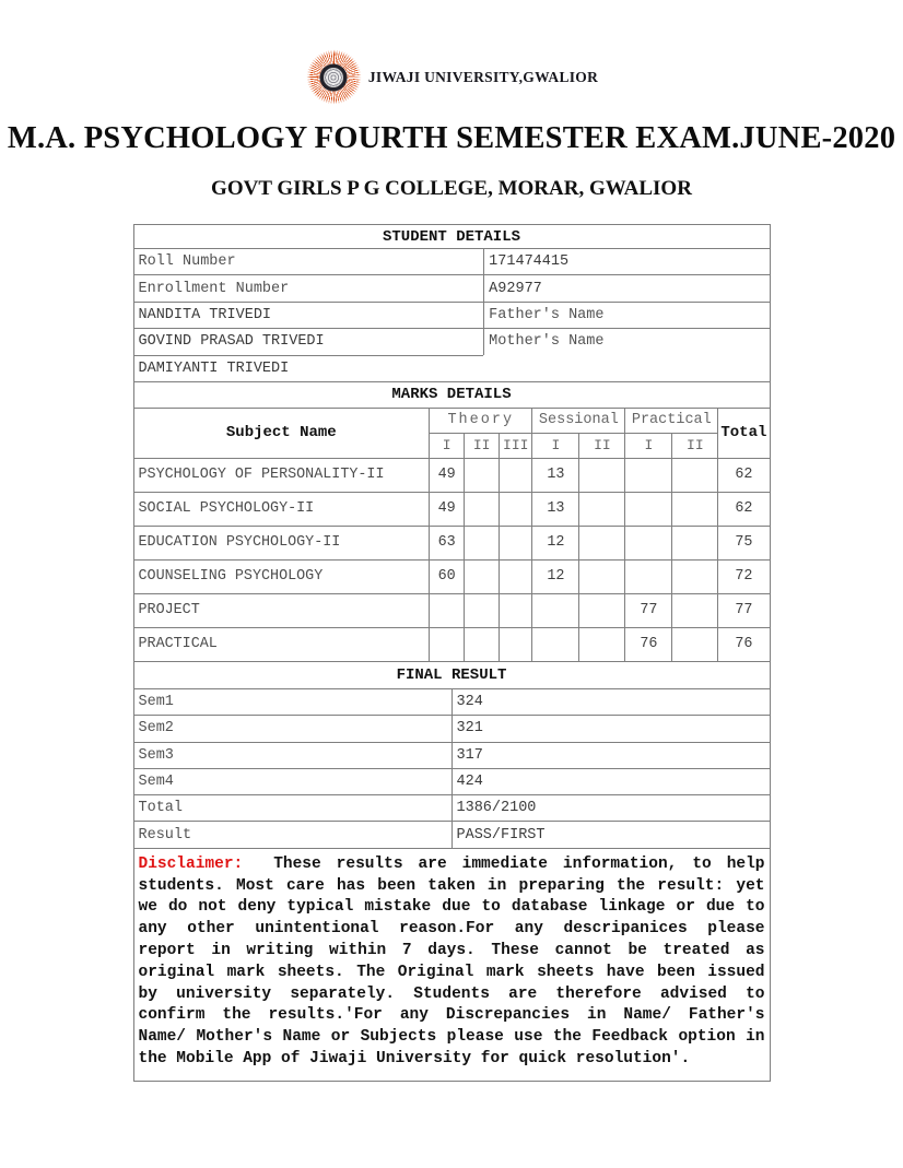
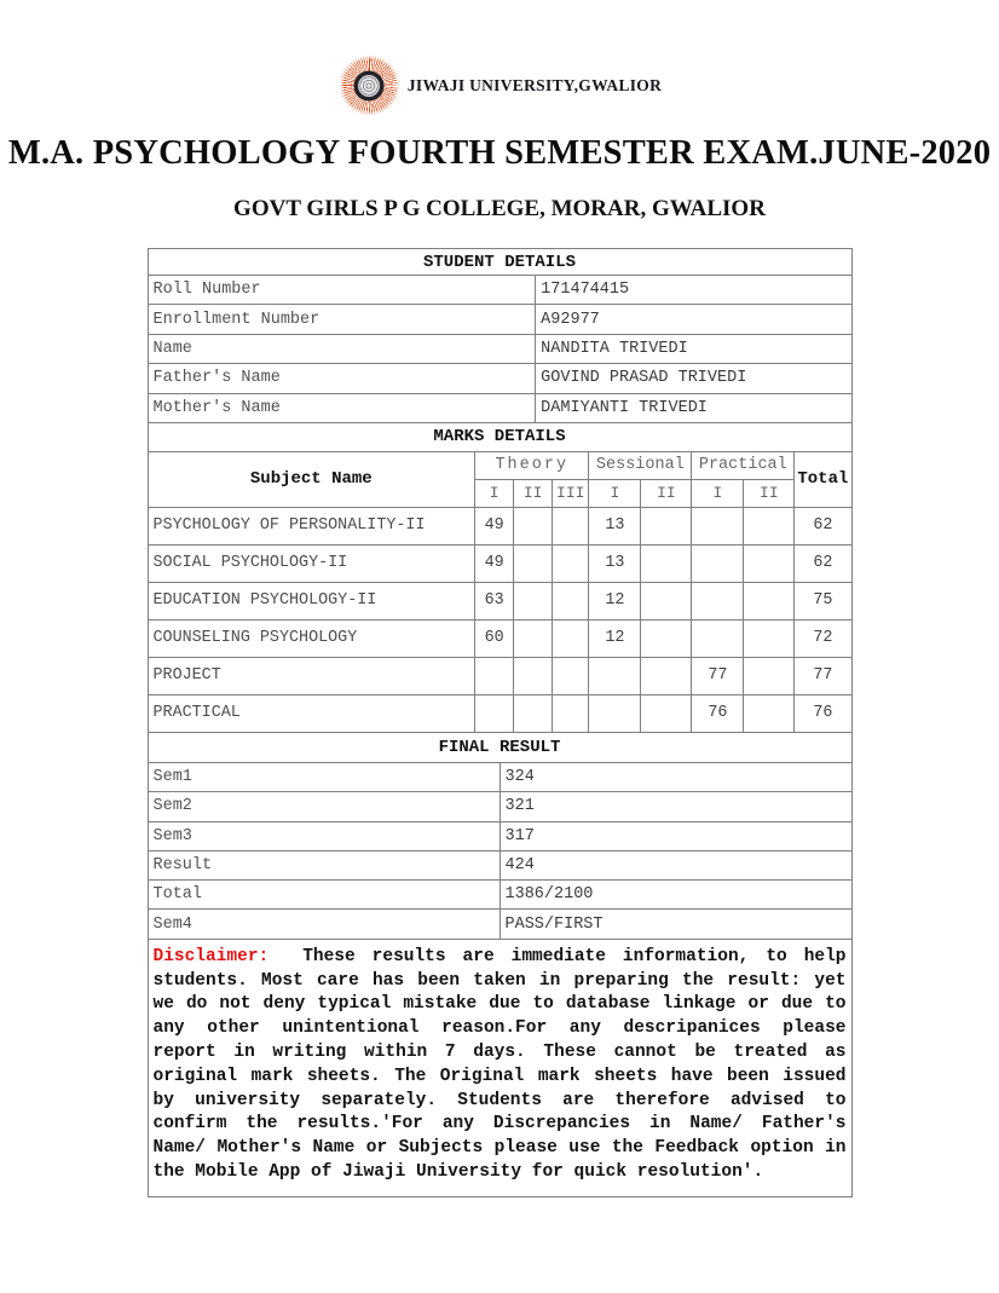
  JIWAJI UNIVERSITY,GWALIOR
  M.A. PSYCHOLOGY FOURTH SEMESTER EXAM.JUNE-2020
  GOVT GIRLS P G COLLEGE, MORAR, GWALIOR
  STUDENT DETAILS
  Roll Number
  171474415
  Enrollment Number
  A92977
+ Name
  NANDITA TRIVEDI
  Father's Name
  GOVIND PRASAD TRIVEDI
  Mother's Name
  DAMIYANTI TRIVEDI
  MARKS DETAILS
  Subject Name
  Theory
  Sessional
  Practical
  Total
  I
  II
  III
  I
  II
  I
  II
  PSYCHOLOGY OF PERSONALITY-II
  49
  13
  62
  SOCIAL PSYCHOLOGY-II
  49
  13
  62
  EDUCATION PSYCHOLOGY-II
  63
  12
  75
  COUNSELING PSYCHOLOGY
  60
  12
  72
  PROJECT
  77
  77
  PRACTICAL
  76
  76
  FINAL RESULT
  Sem1
  324
  Sem2
  321
  Sem3
  317
- Sem4
+ Result
  424
  Total
  1386/2100
- Result
+ Sem4
  PASS/FIRST
  Disclaimer: These results are immediate information, to help students. Most care has been taken in preparing the result: yet we do not deny typical mistake due to database linkage or due to any other unintentional reason.For any descripanices please report in writing within 7 days. These cannot be treated as original mark sheets. The Original mark sheets have been issued by university separately. Students are therefore advised to confirm the results.'For any Discrepancies in Name/ Father's Name/ Mother's Name or Subjects please use the Feedback option in the Mobile App of Jiwaji University for quick resolution'.
